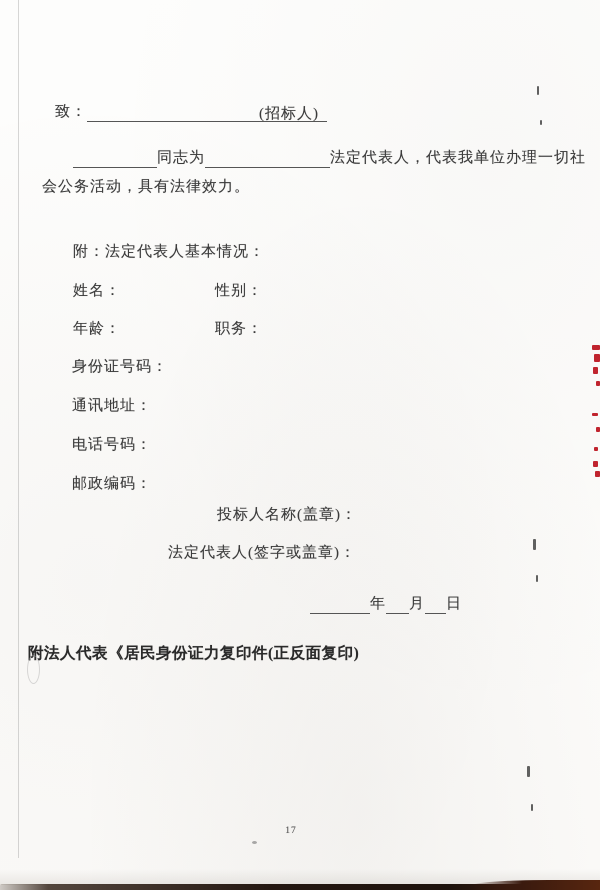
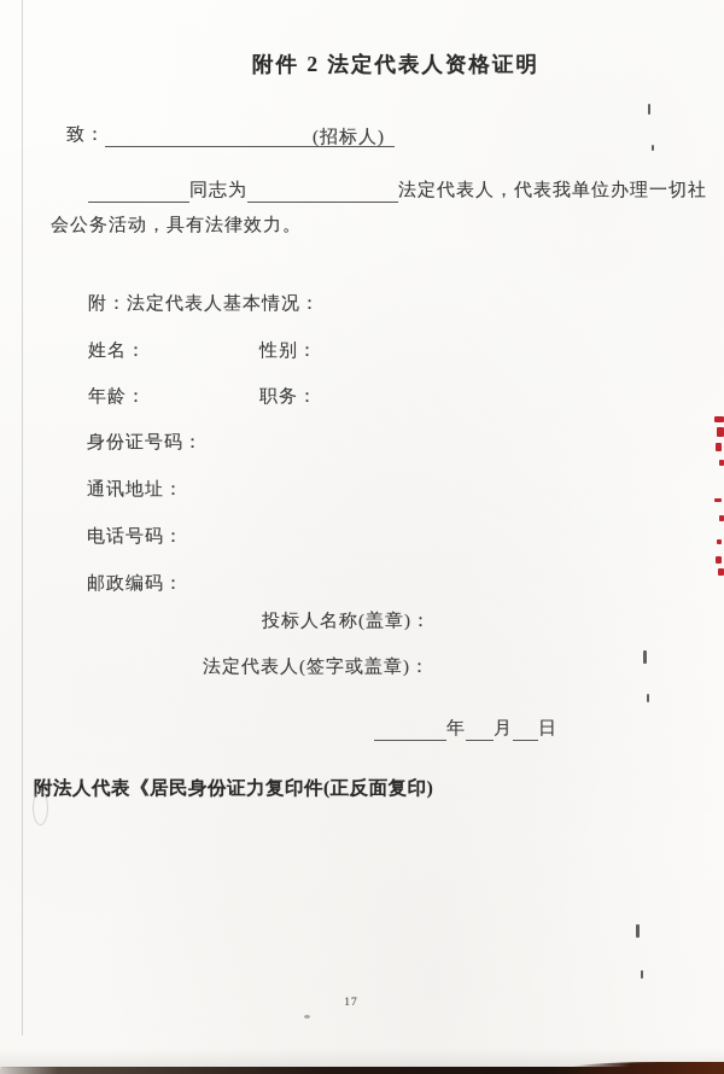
+ 附件 2 法定代表人资格证明
  致： (招标人)
  同志为 法定代表人，代表我单位办理一切社
  会公务活动，具有法律效力。
  附：法定代表人基本情况：
  姓名：
  性别：
  年龄：
  职务：
  身份证号码：
  通讯地址：
  电话号码：
  邮政编码：
  投标人名称(盖章)：
  法定代表人(签字或盖章)：
  年 月 日
  附法人代表《居民身份证力复印件(正反面复印)
  17
